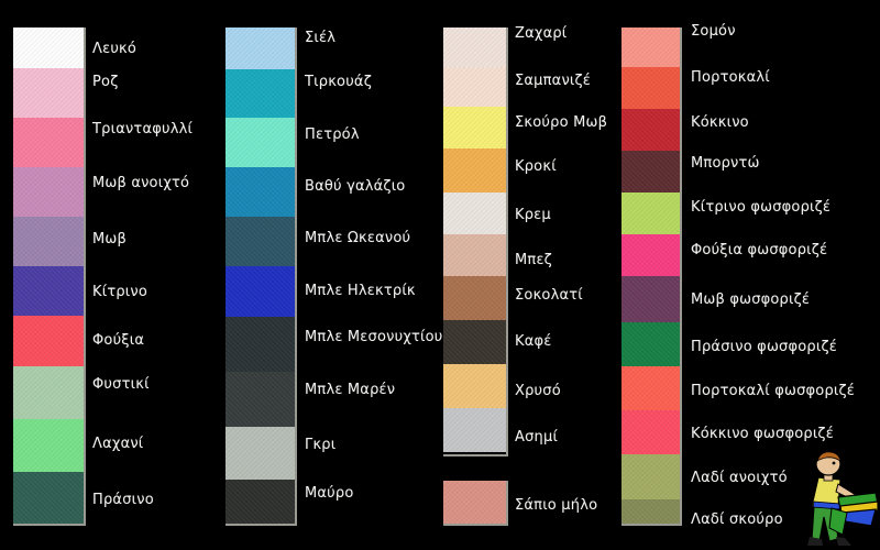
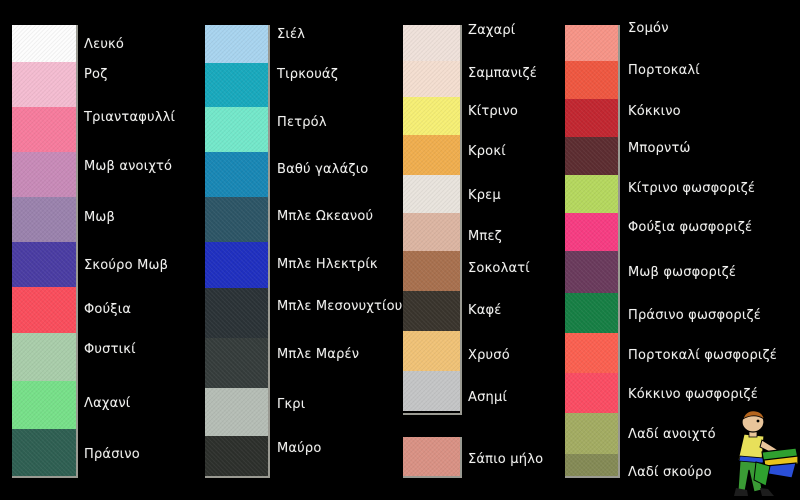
  Λευκό
  Ροζ
  Τριανταφυλλί
  Μωβ ανοιχτό
  Μωβ
- Κίτρινο
+ Σκούρο Μωβ
  Φούξια
  Φυστικί
  Λαχανί
  Πράσινο
  Σιέλ
  Τιρκουάζ
  Πετρόλ
  Βαθύ γαλάζιο
  Μπλε Ωκεανού
  Μπλε Ηλεκτρίκ
  Μπλε Μεσονυχτίου
  Μπλε Μαρέν
  Γκρι
  Μαύρο
  Ζαχαρί
  Σαμπανιζέ
- Σκούρο Μωβ
+ Κίτρινο
  Κροκί
  Κρεμ
  Μπεζ
  Σοκολατί
  Καφέ
  Χρυσό
  Ασημί
  Σομόν
  Πορτοκαλί
  Κόκκινο
  Μπορντώ
  Κίτρινο φωσφοριζέ
  Φούξια φωσφοριζέ
  Μωβ φωσφοριζέ
  Πράσινο φωσφοριζέ
  Πορτοκαλί φωσφοριζέ
  Κόκκινο φωσφοριζέ
  Λαδί ανοιχτό
  Λαδί σκούρο
  Σάπιο μήλο
